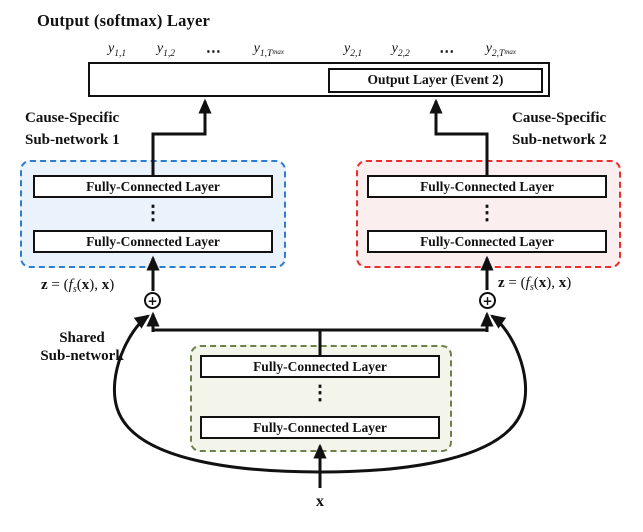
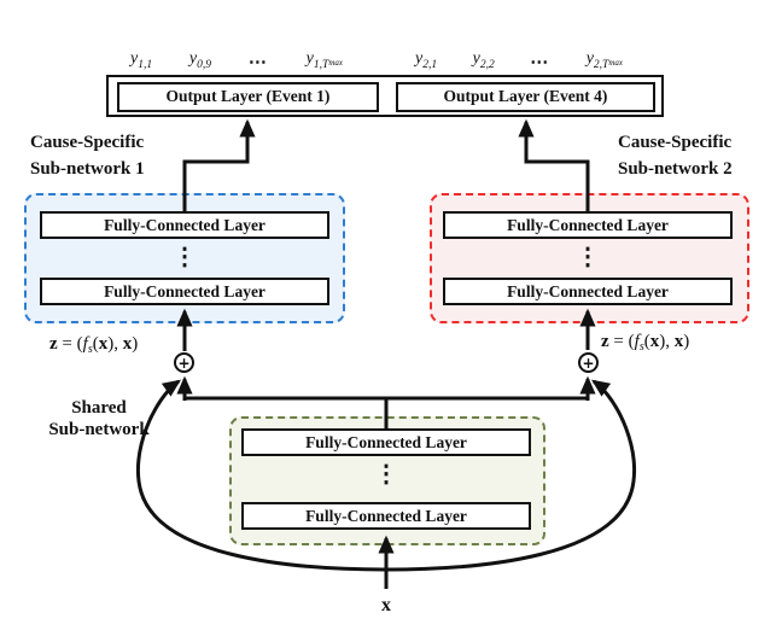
- Output (softmax) Layer
  y1,1
- y1,2
+ y0,9
  ⋯
  y1,Tmax
  y2,1
  y2,2
  ⋯
  y2,Tmax
+ Output Layer (Event 1)
- Output Layer (Event 2)
+ Output Layer (Event 4)
  Cause-Specific
  Sub-network 1
  Cause-Specific
  Sub-network 2
  Fully-Connected Layer
  ⋮
  Fully-Connected Layer
  Fully-Connected Layer
  ⋮
  Fully-Connected Layer
  z = (fs(x), x)
  z = (fs(x), x)
  +
  +
  Shared
  Sub-networ
  Fully-Connected Layer
  ⋮
  Fully-Connected Layer
  x
